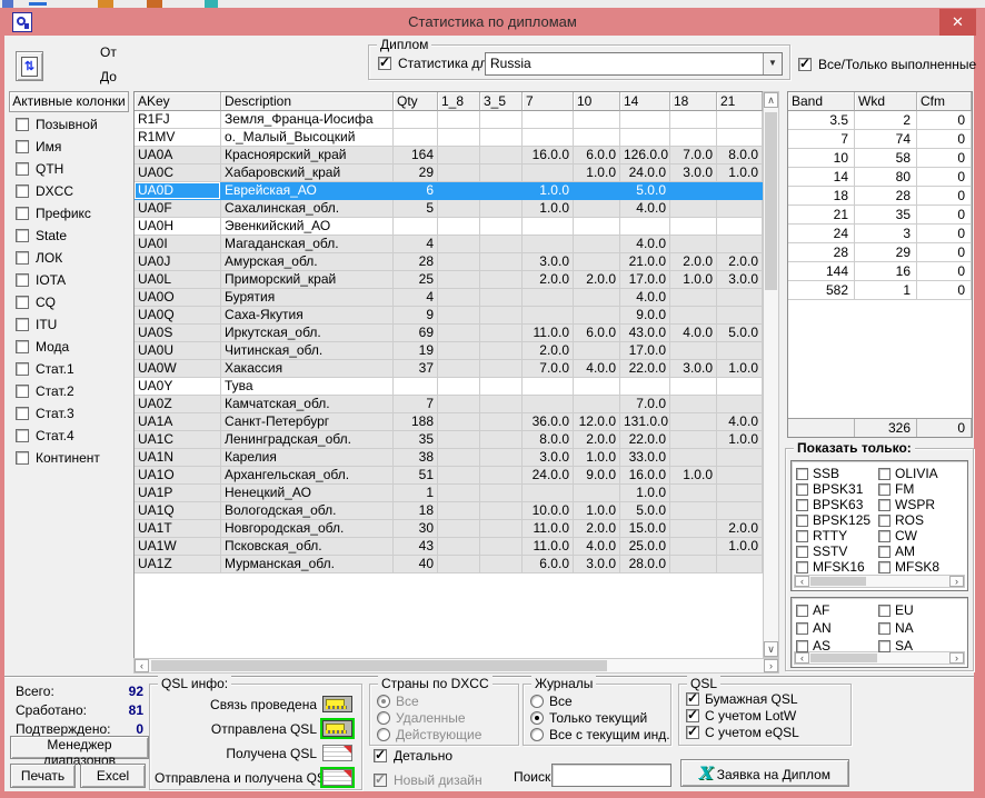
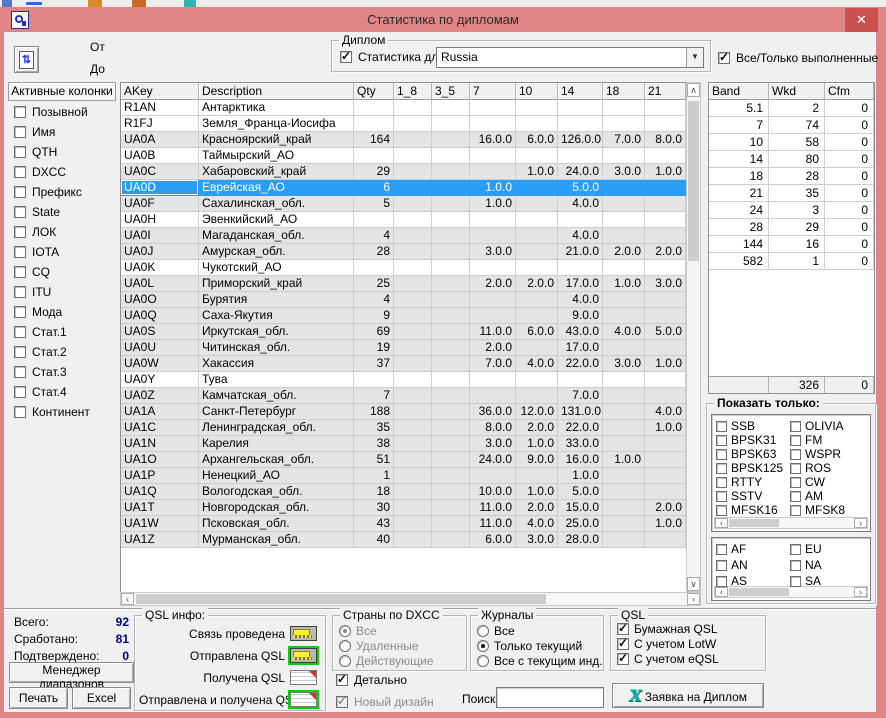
  Статистика по дипломам
  ✕
  ⇅
  От
  До
  Диплом
  Статистика дл
  Russia
  ▼
  Все/Только выполненные
  Активные колонки
  Позывной
  Имя
  QTH
  DXCC
  Префикс
  State
  ЛОК
  IOTA
  CQ
  ITU
  Мода
  Стат.1
  Стат.2
  Стат.3
  Стат.4
  Континент
  AKey
  Description
  Qty
  1_8
  3_5
  7
  10
  14
  18
  21
+ R1AN
+ Антарктика
  R1FJ
  Земля_Франца-Иосифа
- R1MV
- о._Малый_Высоцкий
  UA0A
  Красноярский_край
  164
  16.0.0
  6.0.0
  126.0.0
  7.0.0
  8.0.0
+ UA0B
+ Таймырский_АО
  UA0C
  Хабаровский_край
  29
  1.0.0
  24.0.0
  3.0.0
  1.0.0
  UA0D
  Еврейская_АО
  6
  1.0.0
  5.0.0
  UA0F
  Сахалинская_обл.
  5
  1.0.0
  4.0.0
  UA0H
  Эвенкийский_АО
  UA0I
  Магаданская_обл.
  4
  4.0.0
  UA0J
  Амурская_обл.
  28
  3.0.0
  21.0.0
  2.0.0
  2.0.0
+ UA0K
+ Чукотский_АО
  UA0L
  Приморский_край
  25
  2.0.0
  2.0.0
  17.0.0
  1.0.0
  3.0.0
  UA0O
  Бурятия
  4
  4.0.0
  UA0Q
  Саха-Якутия
  9
  9.0.0
  UA0S
  Иркутская_обл.
  69
  11.0.0
  6.0.0
  43.0.0
  4.0.0
  5.0.0
  UA0U
  Читинская_обл.
  19
  2.0.0
  17.0.0
  UA0W
  Хакассия
  37
  7.0.0
  4.0.0
  22.0.0
  3.0.0
  1.0.0
  UA0Y
  Тува
  UA0Z
  Камчатская_обл.
  7
  7.0.0
  UA1A
  Санкт-Петербург
  188
  36.0.0
  12.0.0
  131.0.0
  4.0.0
  UA1C
  Ленинградская_обл.
  35
  8.0.0
  2.0.0
  22.0.0
  1.0.0
  UA1N
  Карелия
  38
  3.0.0
  1.0.0
  33.0.0
  UA1O
  Архангельская_обл.
  51
  24.0.0
  9.0.0
  16.0.0
  1.0.0
  UA1P
  Ненецкий_АО
  1
  1.0.0
  UA1Q
  Вологодская_обл.
  18
  10.0.0
  1.0.0
  5.0.0
  UA1T
  Новгородская_обл.
  30
  11.0.0
  2.0.0
  15.0.0
  2.0.0
  UA1W
  Псковская_обл.
  43
  11.0.0
  4.0.0
  25.0.0
  1.0.0
  UA1Z
  Мурманская_обл.
  40
  6.0.0
  3.0.0
  28.0.0
  ∧
  ∨
  ‹
  ›
  Band
  Wkd
  Cfm
- 3.5
+ 5.1
  2
  0
  7
  74
  0
  10
  58
  0
  14
  80
  0
  18
  28
  0
  21
  35
  0
  24
  3
  0
  28
  29
  0
  144
  16
  0
  582
  1
  0
  326
  0
  Показать только:
  ‹
  ›
  SSB
  BPSK31
  BPSK63
  BPSK125
  RTTY
  SSTV
  MFSK16
  OLIVIA
  FM
  WSPR
  ROS
  CW
  AM
  MFSK8
  ‹
  ›
  AF
  AN
  AS
  EU
  NA
  SA
  Всего:
  92
  Сработано:
  81
  Подтверждено:
  0
  Менеджер диапазонов
  Печать
  Excel
  QSL инфо:
  Связь проведена
  Отправлена QSL
  Получена QSL
  Отправлена и получена QS
  Страны по DXCC
  Все
  Удаленные
  Действующие
  Журналы
  Все
  Только текущий
  Все с текущим инд.
  QSL
  Бумажная QSL
  С учетом LotW
  С учетом eQSL
  Детально
  Новый дизайн
  Поиск
  X Заявка на Диплом
